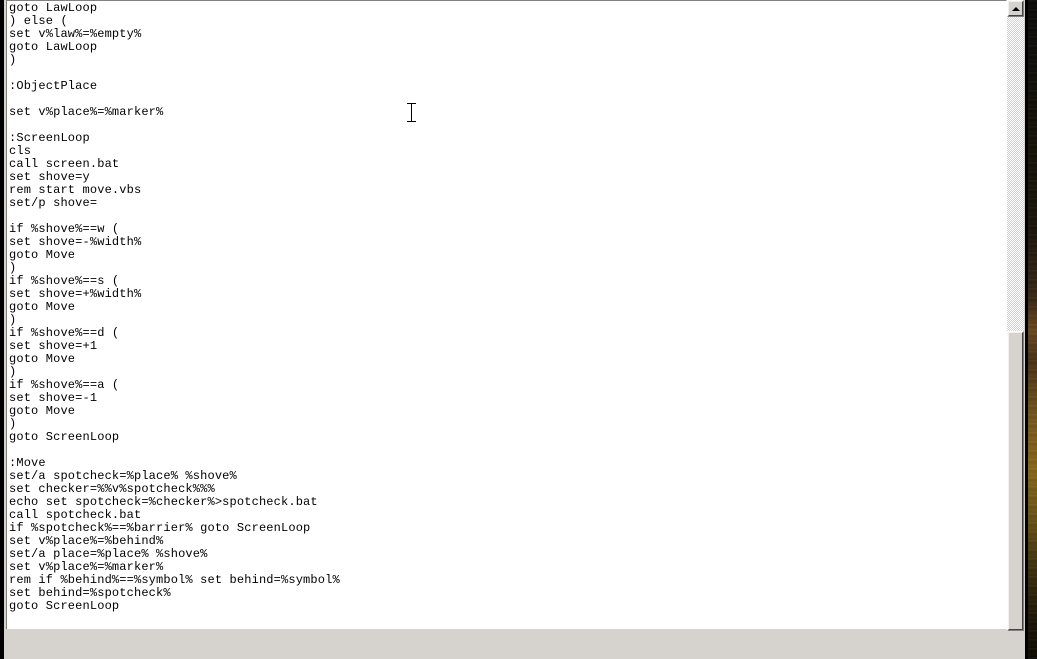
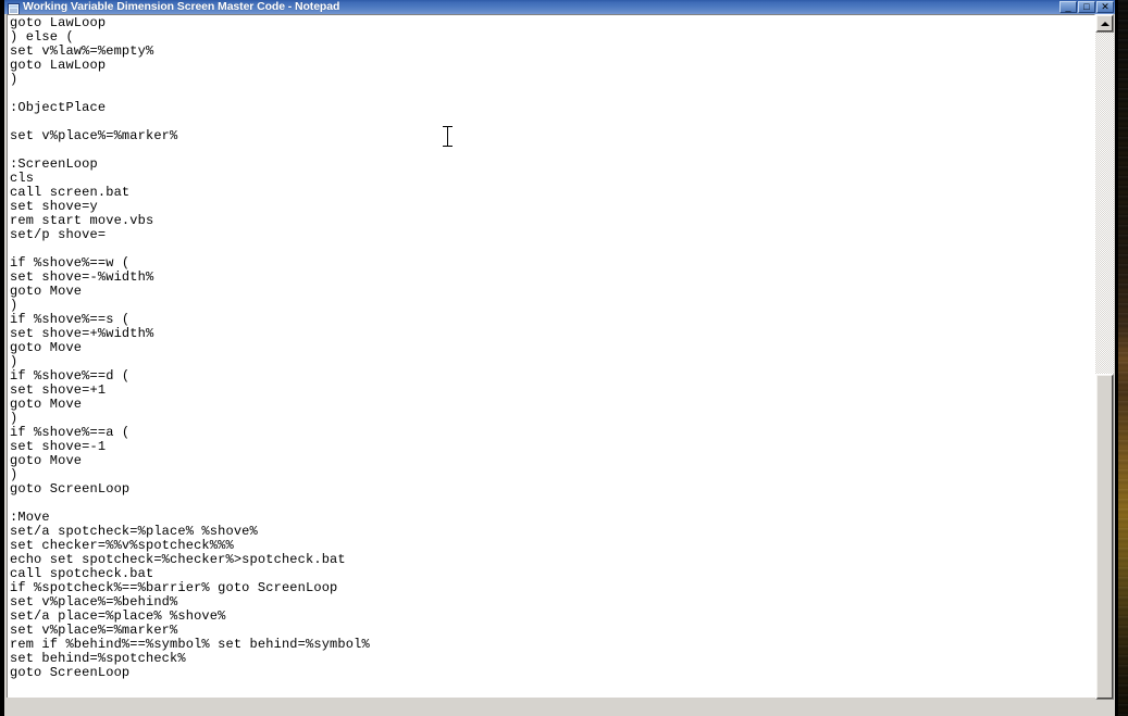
+ Working Variable Dimension Screen Master Code - Notepad
+ _
+ □
+ ✕
  goto LawLoop
  ) else (
  set v%law%=%empty%
  goto LawLoop
  )
  :ObjectPlace
  set v%place%=%marker%
  :ScreenLoop
  cls
  call screen.bat
  set shove=y
  rem start move.vbs
  set/p shove=
  if %shove%==w (
  set shove=-%width%
  goto Move
  )
  if %shove%==s (
  set shove=+%width%
  goto Move
  )
  if %shove%==d (
  set shove=+1
  goto Move
  )
  if %shove%==a (
  set shove=-1
  goto Move
  )
  goto ScreenLoop
  :Move
  set/a spotcheck=%place% %shove%
  set checker=%%v%spotcheck%%%
  echo set spotcheck=%checker%>spotcheck.bat
  call spotcheck.bat
  if %spotcheck%==%barrier% goto ScreenLoop
  set v%place%=%behind%
  set/a place=%place% %shove%
  set v%place%=%marker%
  rem if %behind%==%symbol% set behind=%symbol%
  set behind=%spotcheck%
  goto ScreenLoop
